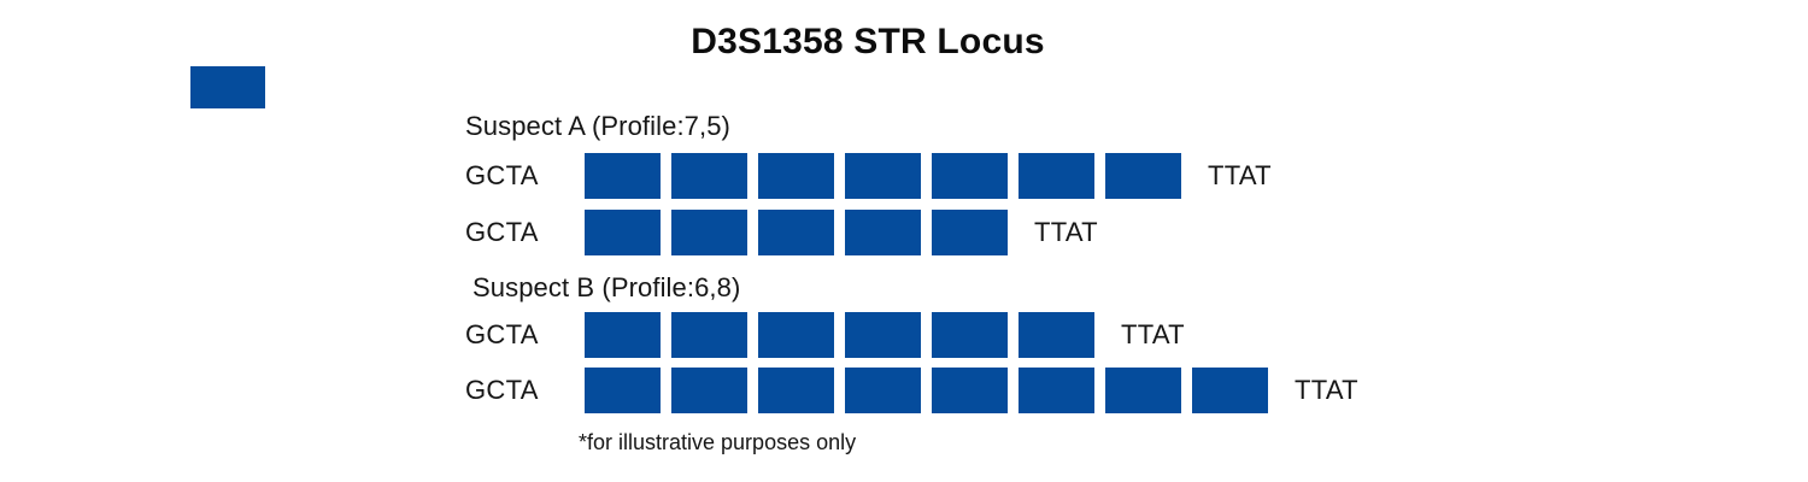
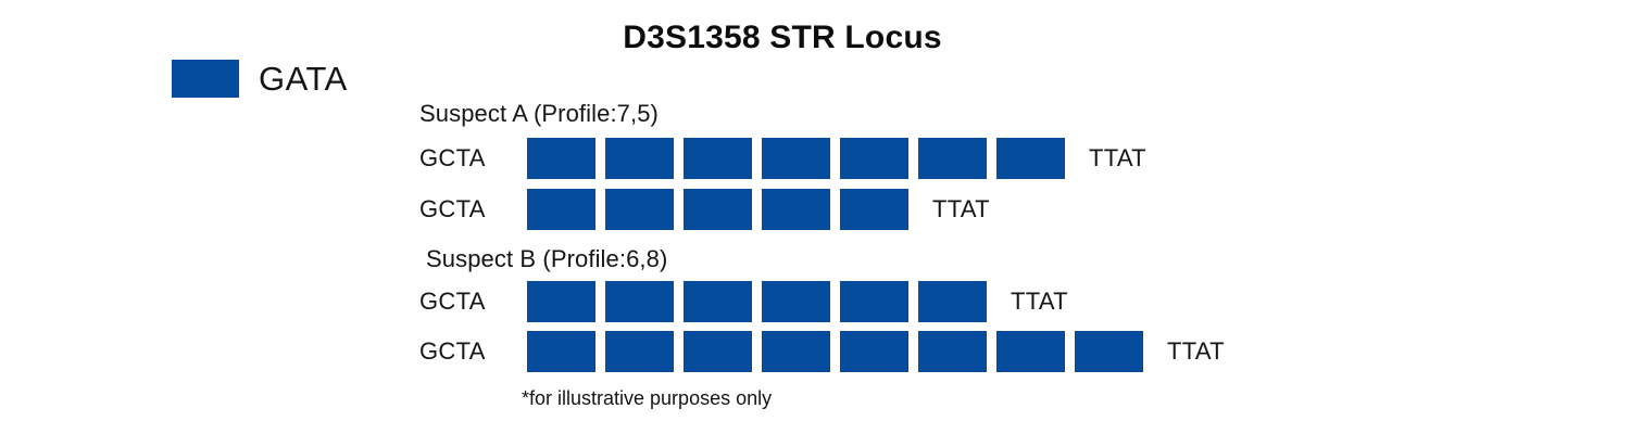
  D3S1358 STR Locus
+ GATA
  Suspect A (Profile:7,5)
  GCTA
  TTAT
  GCTA
  TTAT
  Suspect B (Profile:6,8)
  GCTA
  TTAT
  GCTA
  TTAT
  *for illustrative purposes only
